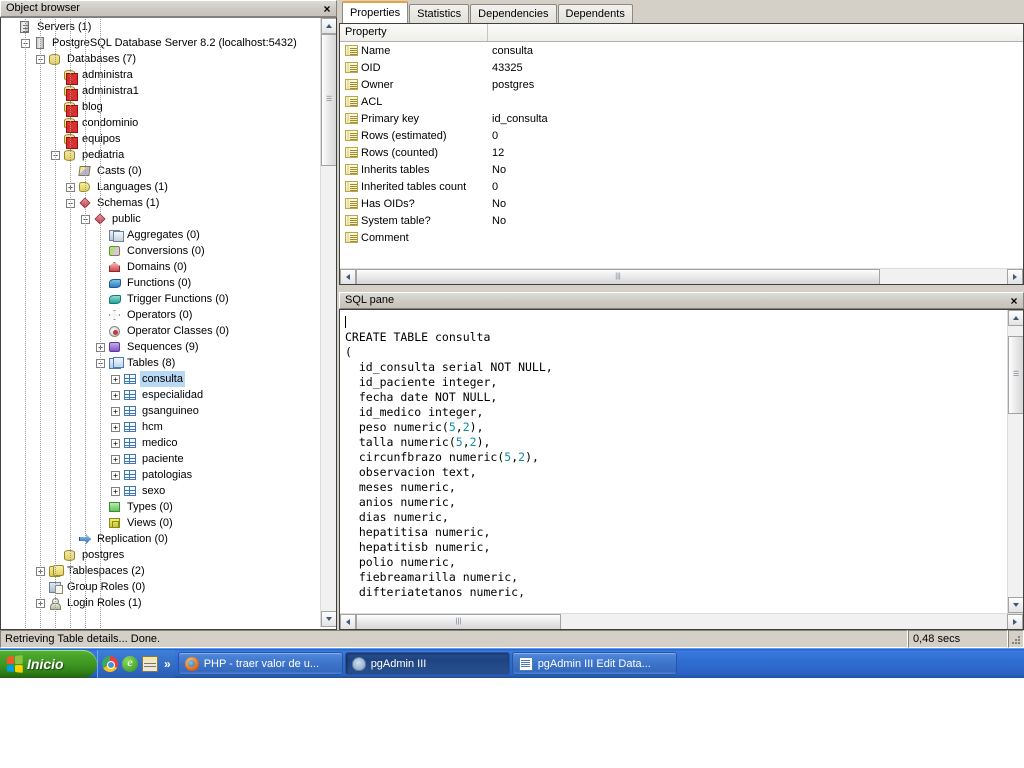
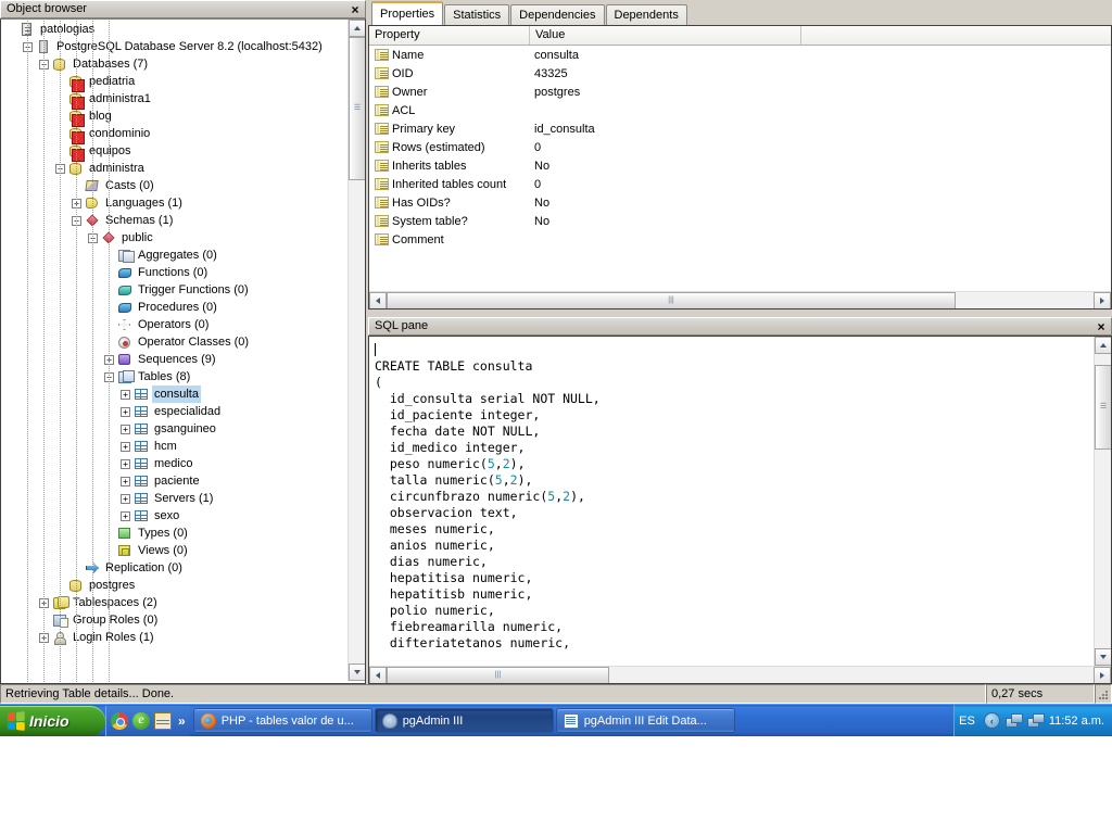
  Object browser
  ×
- Servers (1)
+ patologias
  −
  PostgreSQL Database Server 8.2 (localhost:5432)
  −
  Databases (7)
- administra
+ pediatria
  administra1
  blog
  condominio
  equipos
  −
- pediatria
+ administra
  Casts (0)
  +
  Languages (1)
  −
  Schemas (1)
  −
  public
  Aggregates (0)
- Conversions (0)
- Domains (0)
  Functions (0)
  Trigger Functions (0)
+ Procedures (0)
  Operators (0)
  Operator Classes (0)
  +
  Sequences (9)
  −
  Tables (8)
  +
  consulta
  +
  especialidad
  +
  gsanguineo
  +
  hcm
  +
  medico
  +
  paciente
  +
- patologias
+ Servers (1)
  +
  sexo
  Types (0)
  Views (0)
  Replication (0)
  postgres
  +
  Tablespaces (2)
  Group Roles (0)
  +
  Login Roles (1)
  Properties
  Statistics
  Dependencies
  Dependents
  Property
+ Value
  Name
  consulta
  OID
  43325
  Owner
  postgres
  ACL
  Primary key
  id_consulta
  Rows (estimated)
  0
- Rows (counted)
- 12
  Inherits tables
  No
  Inherited tables count
  0
  Has OIDs?
  No
  System table?
  No
  Comment
  SQL pane
  ×
  CREATE TABLE consulta
  (
  id_consulta serial NOT NULL,
  id_paciente integer,
  fecha date NOT NULL,
  id_medico integer,
  peso numeric(5,2),
  talla numeric(5,2),
  circunfbrazo numeric(5,2),
  observacion text,
  meses numeric,
  anios numeric,
  dias numeric,
  hepatitisa numeric,
  hepatitisb numeric,
  polio numeric,
  fiebreamarilla numeric,
  difteriatetanos numeric,
  Retrieving Table details... Done.
- 0,48 secs
+ 0,27 secs
  Inicio
  »
- PHP - traer valor de u...
+ PHP - tables valor de u...
  pgAdmin III
  pgAdmin III Edit Data...
+ ES
+ ‹
+ 11:52 a.m.
